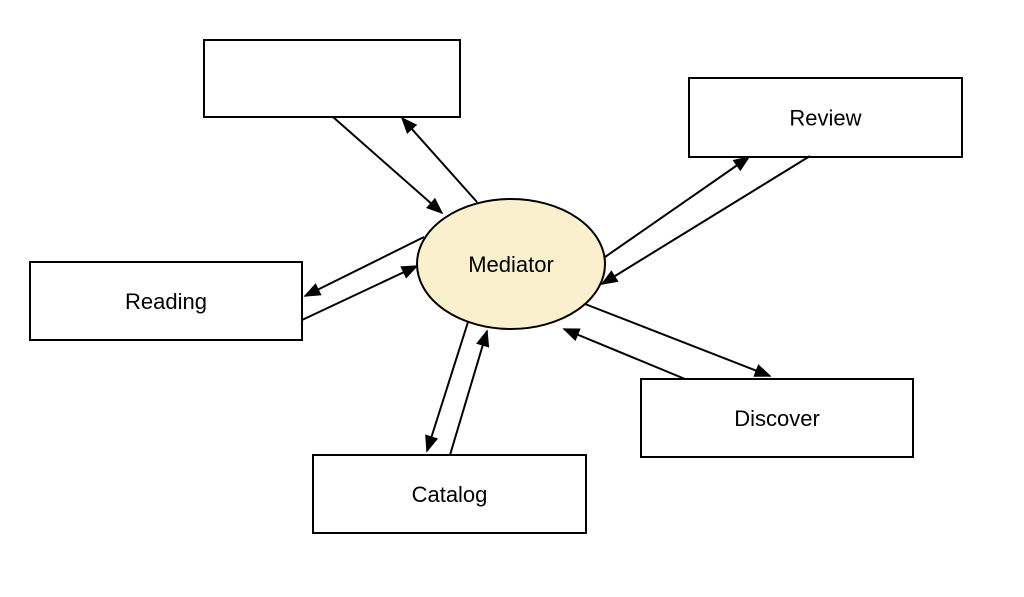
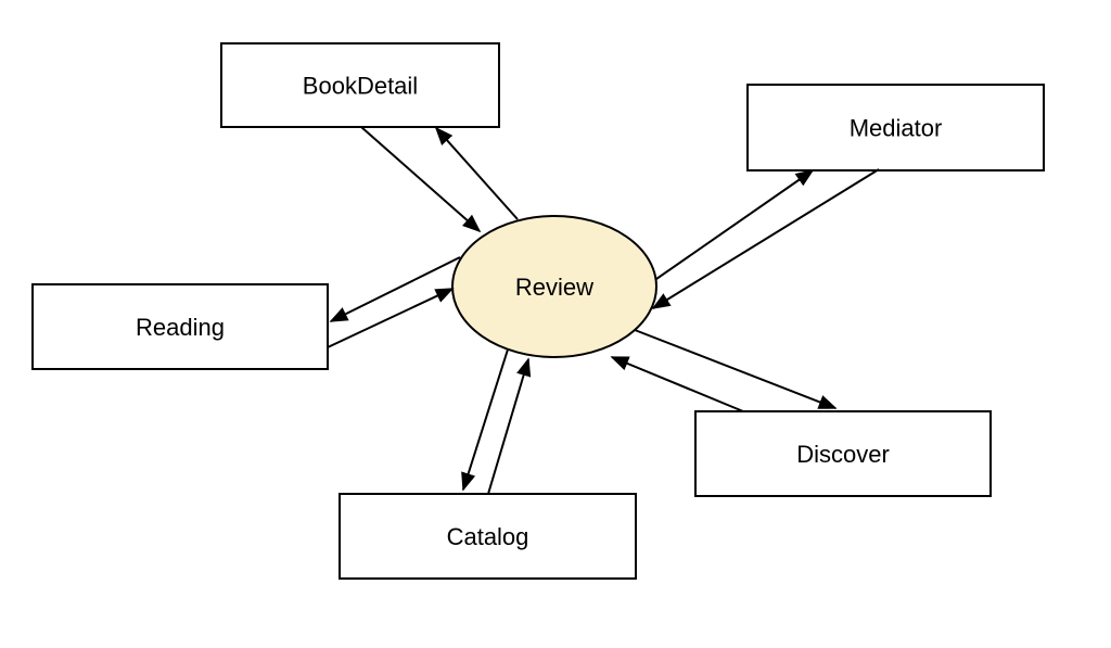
+ BookDetail
- Review
+ Mediator
  Reading
  Discover
  Catalog
- Mediator
+ Review
